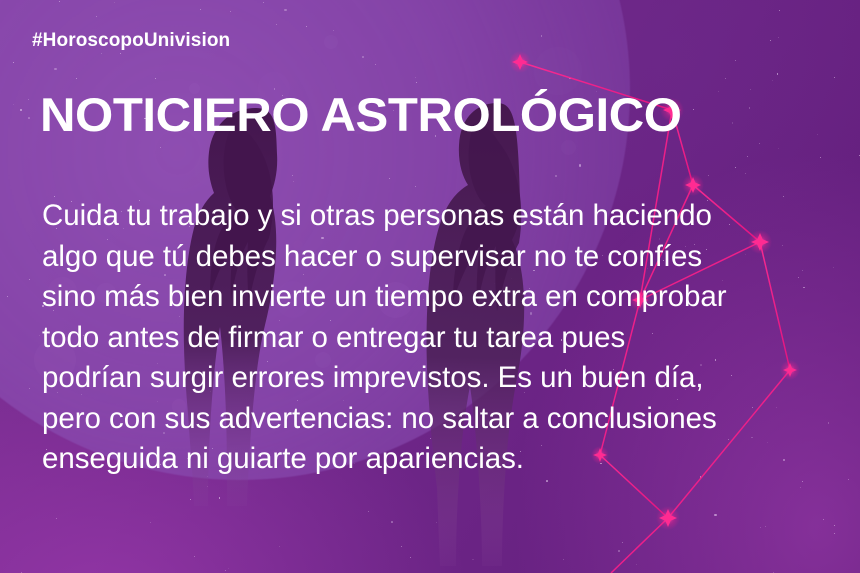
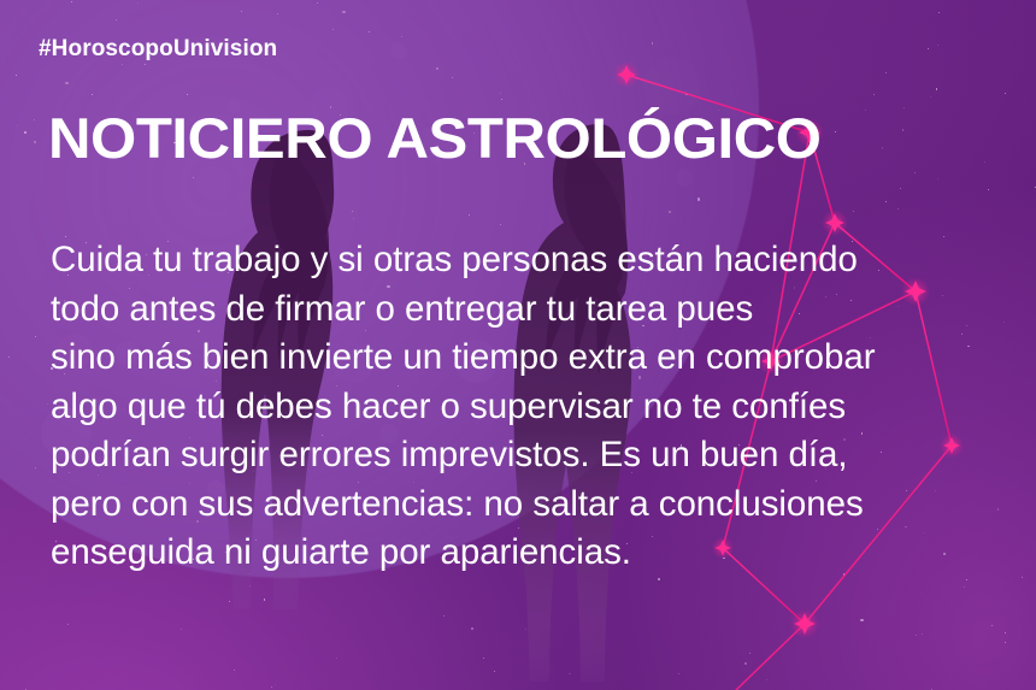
  #HoroscopoUnivision
  NOTICIERO ASTROLÓGICO
  Cuida tu trabajo y si otras personas están haciendo
- algo que tú debes hacer o supervisar no te confíes
+ todo antes de firmar o entregar tu tarea pues
  sino más bien invierte un tiempo extra en comprobar
- todo antes de firmar o entregar tu tarea pues
+ algo que tú debes hacer o supervisar no te confíes
  podrían surgir errores imprevistos. Es un buen día,
  pero con sus advertencias: no saltar a conclusiones
  enseguida ni guiarte por apariencias.
